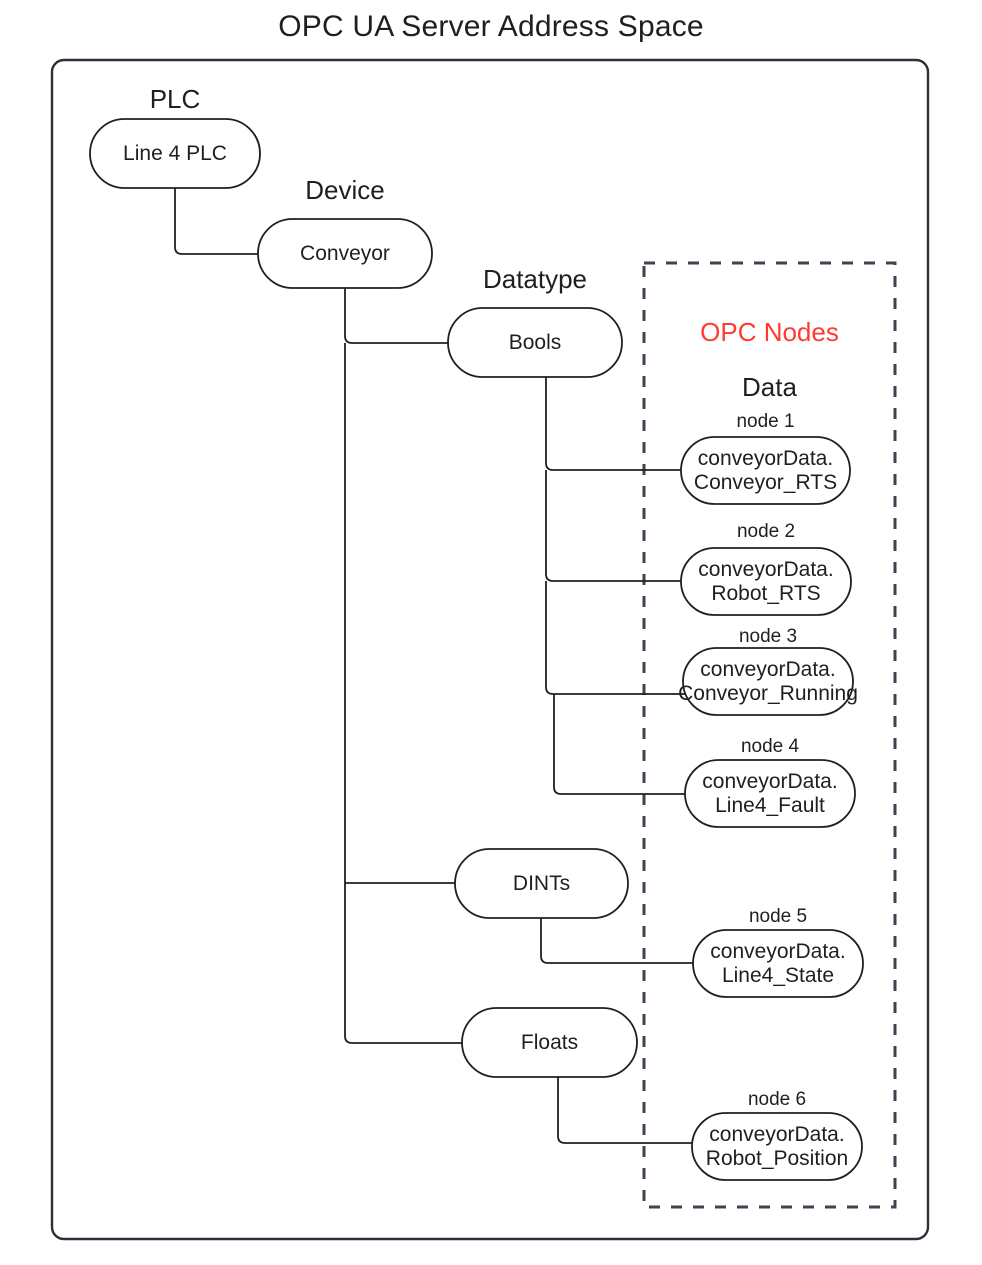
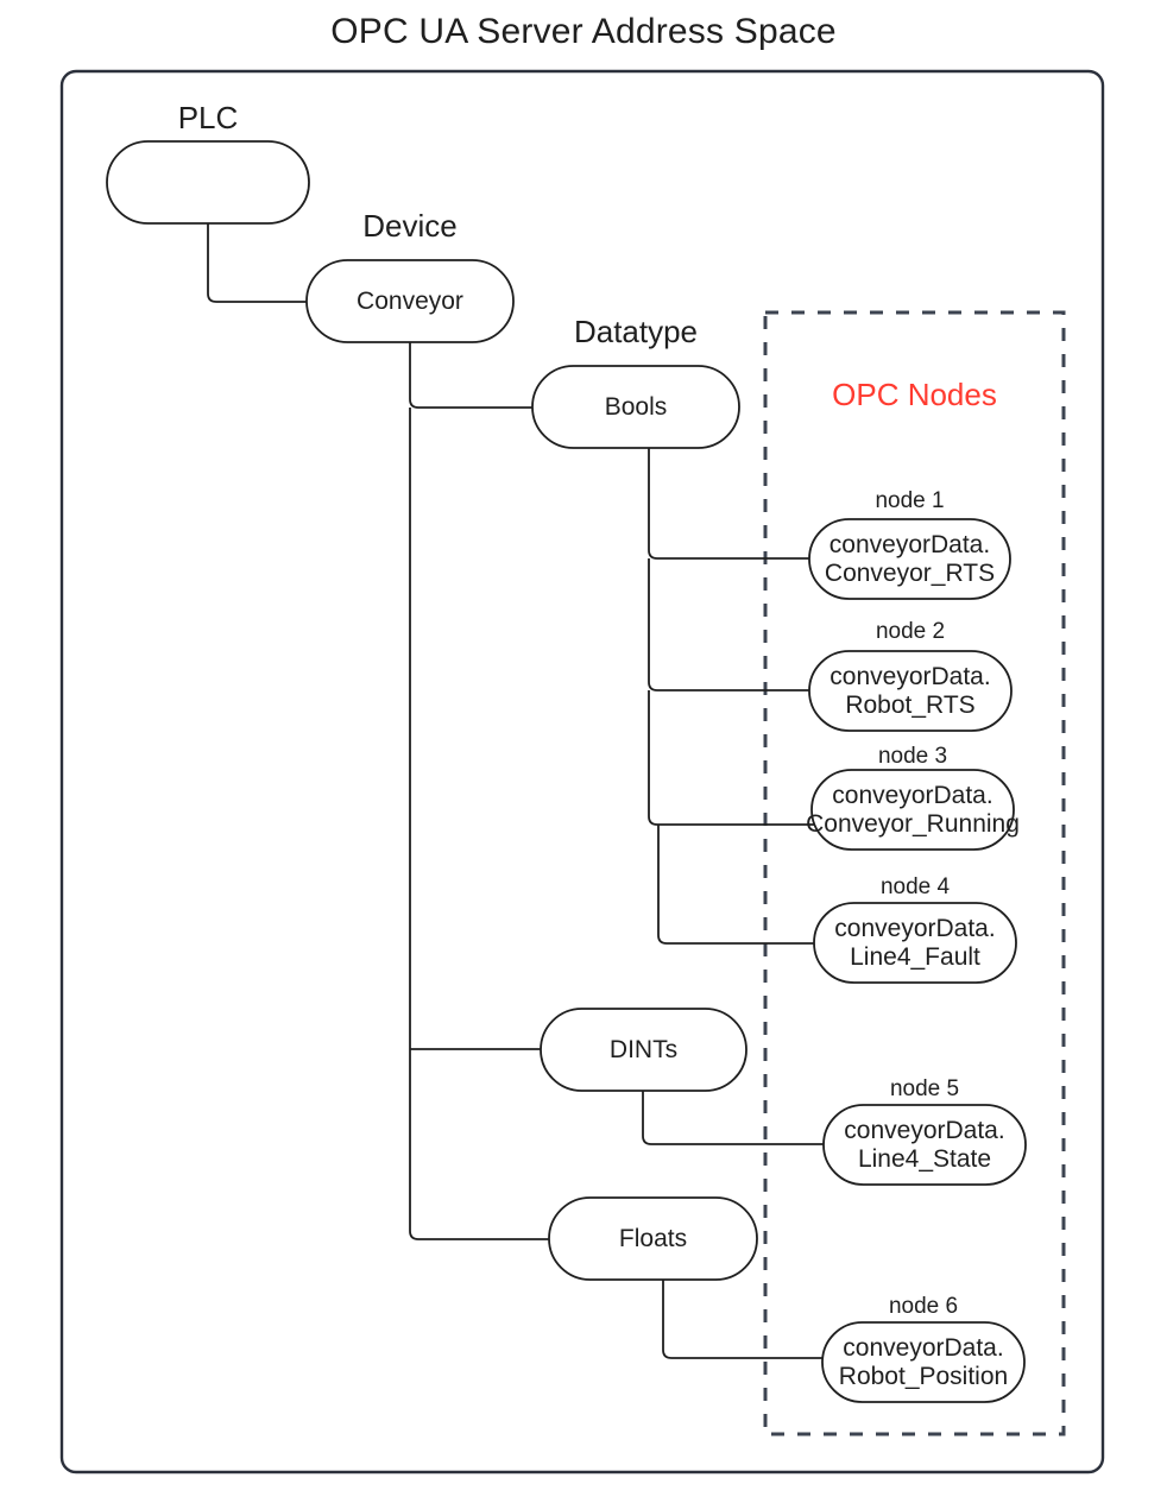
  OPC UA Server Address Space
  PLC
  Device
  Datatype
  OPC Nodes
- Data
- Line 4 PLC
  Conveyor
  Bools
  DINTs
  Floats
  node 1
  conveyorData.
  Conveyor_RTS
  node 2
  conveyorData.
  Robot_RTS
  node 3
  conveyorData.
  Conveyor_Running
  node 4
  conveyorData.
  Line4_Fault
  node 5
  conveyorData.
  Line4_State
  node 6
  conveyorData.
  Robot_Position
